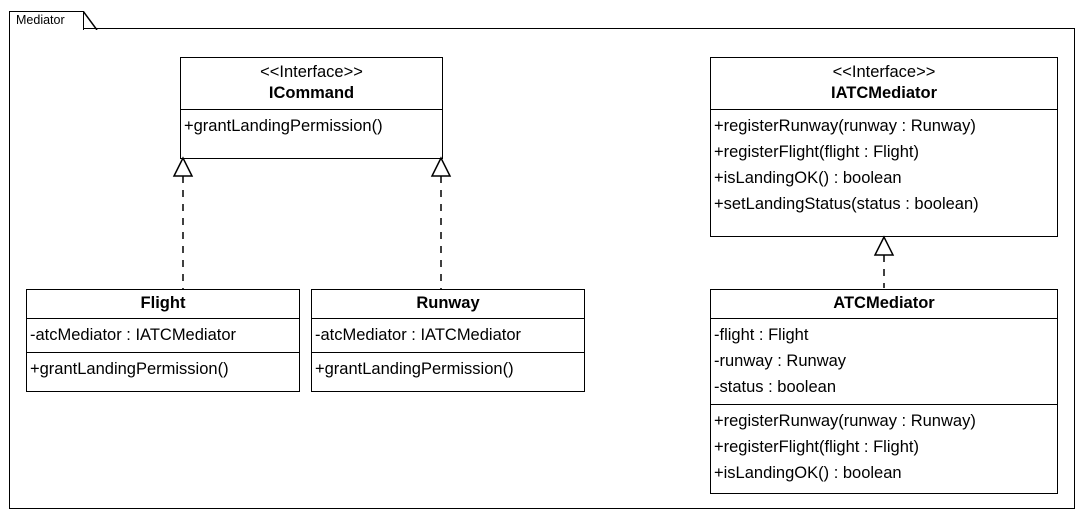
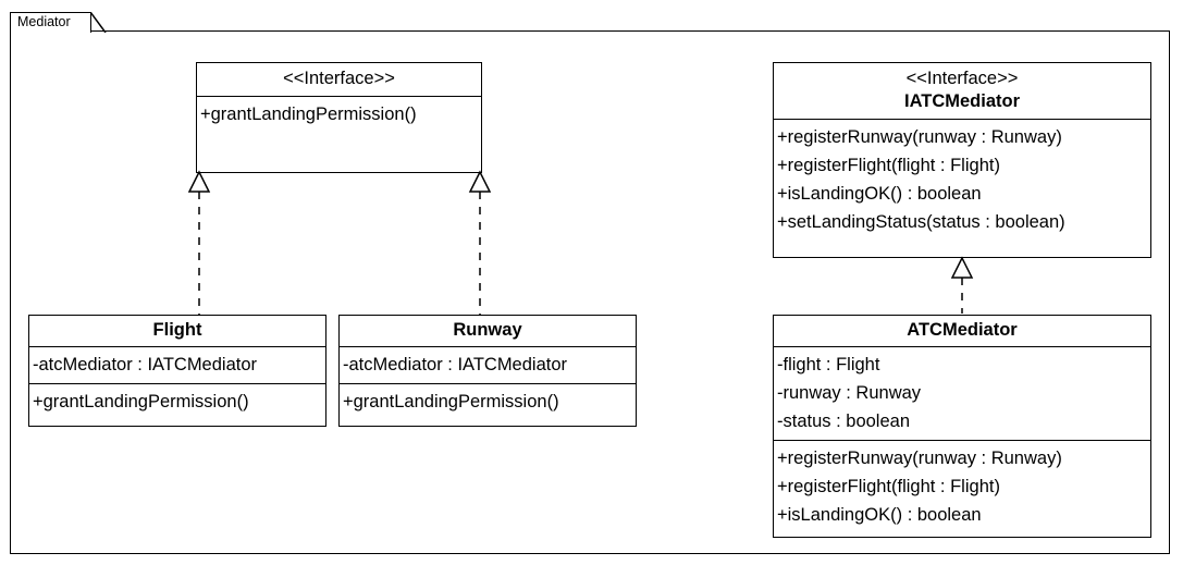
  Mediator
  <<Interface>>
- ICommand
  +grantLandingPermission()
  <<Interface>>
  IATCMediator
  +registerRunway(runway : Runway)
  +registerFlight(flight : Flight)
  +isLandingOK() : boolean
  +setLandingStatus(status : boolean)
  Flight
  -atcMediator : IATCMediator
  +grantLandingPermission()
  Runway
  -atcMediator : IATCMediator
  +grantLandingPermission()
  ATCMediator
  -flight : Flight
  -runway : Runway
  -status : boolean
  +registerRunway(runway : Runway)
  +registerFlight(flight : Flight)
  +isLandingOK() : boolean
